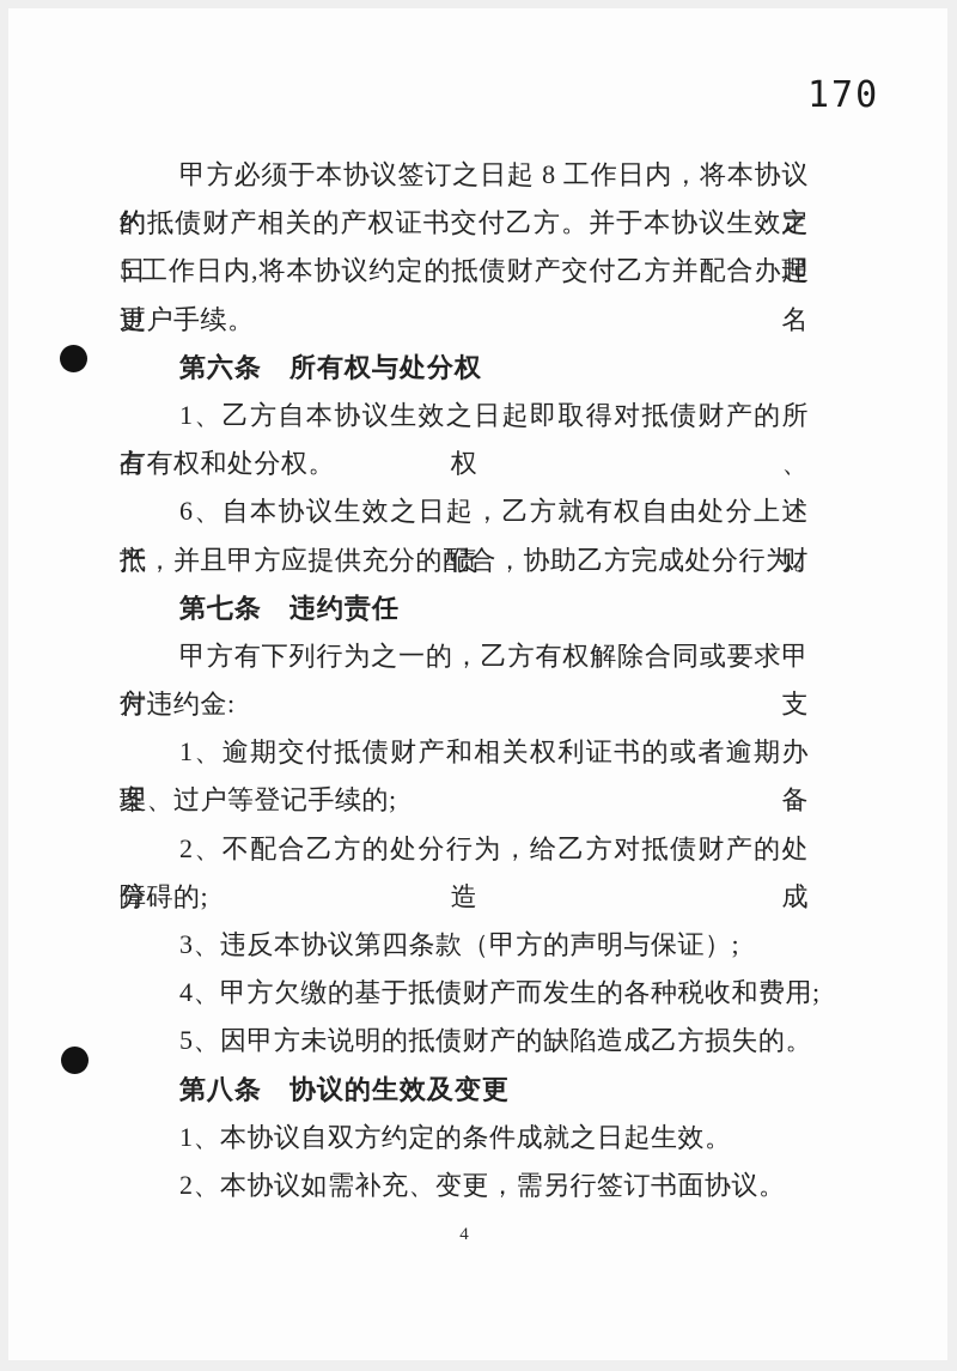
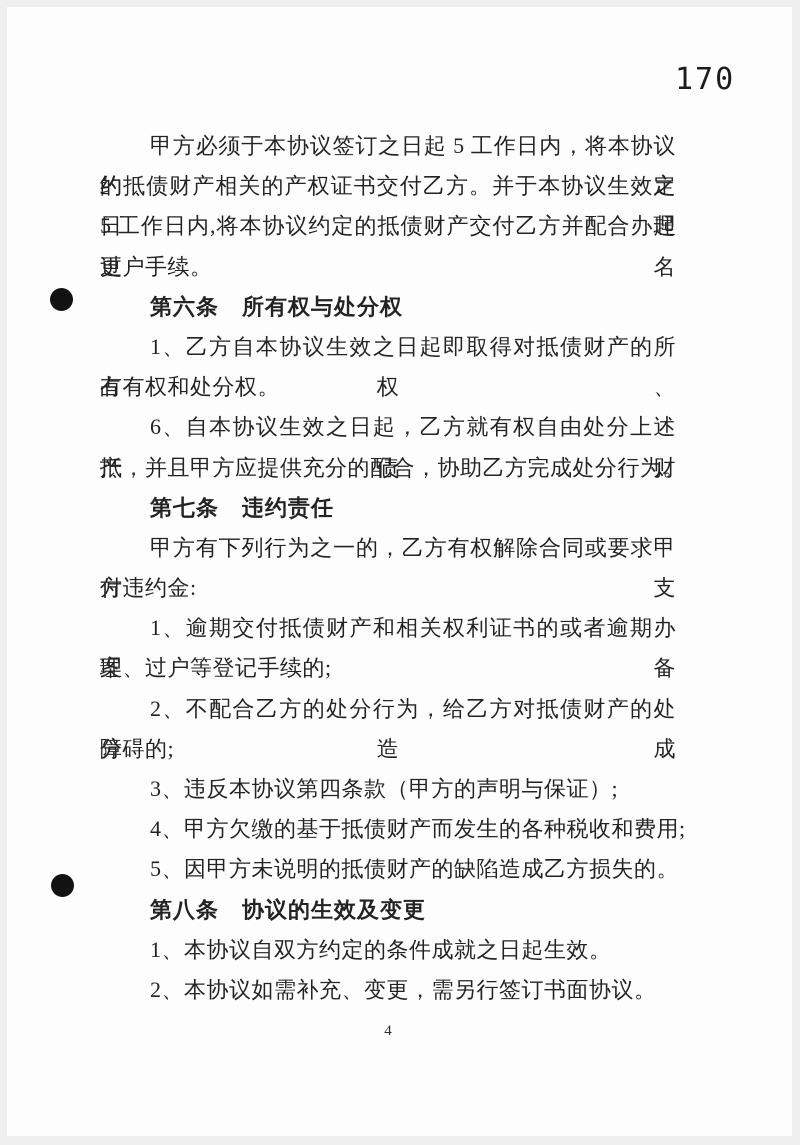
  170
- 甲方必须于本协议签订之日起 8 工作日内，将本协议约定
+ 甲方必须于本协议签订之日起 5 工作日内，将本协议约定
  的抵债财产相关的产权证书交付乙方。并于本协议生效之日起
  5 工作日内,将本协议约定的抵债财产交付乙方并配合办理更名
  过户手续。
  第六条 所有权与处分权
  1、乙方自本协议生效之日起即取得对抵债财产的所有权、
  占有权和处分权。
  6、自本协议生效之日起，乙方就有权自由处分上述抵债财
  产，并且甲方应提供充分的配合，协助乙方完成处分行为。
  第七条 违约责任
  甲方有下列行为之一的，乙方有权解除合同或要求甲方支
  付违约金:
  1、逾期交付抵债财产和相关权利证书的或者逾期办理备
  案、过户等登记手续的;
  2、不配合乙方的处分行为，给乙方对抵债财产的处分造成
  障碍的;
  3、违反本协议第四条款（甲方的声明与保证）;
  4、甲方欠缴的基于抵债财产而发生的各种税收和费用;
  5、因甲方未说明的抵债财产的缺陷造成乙方损失的。
  第八条 协议的生效及变更
  1、本协议自双方约定的条件成就之日起生效。
  2、本协议如需补充、变更，需另行签订书面协议。
  4
